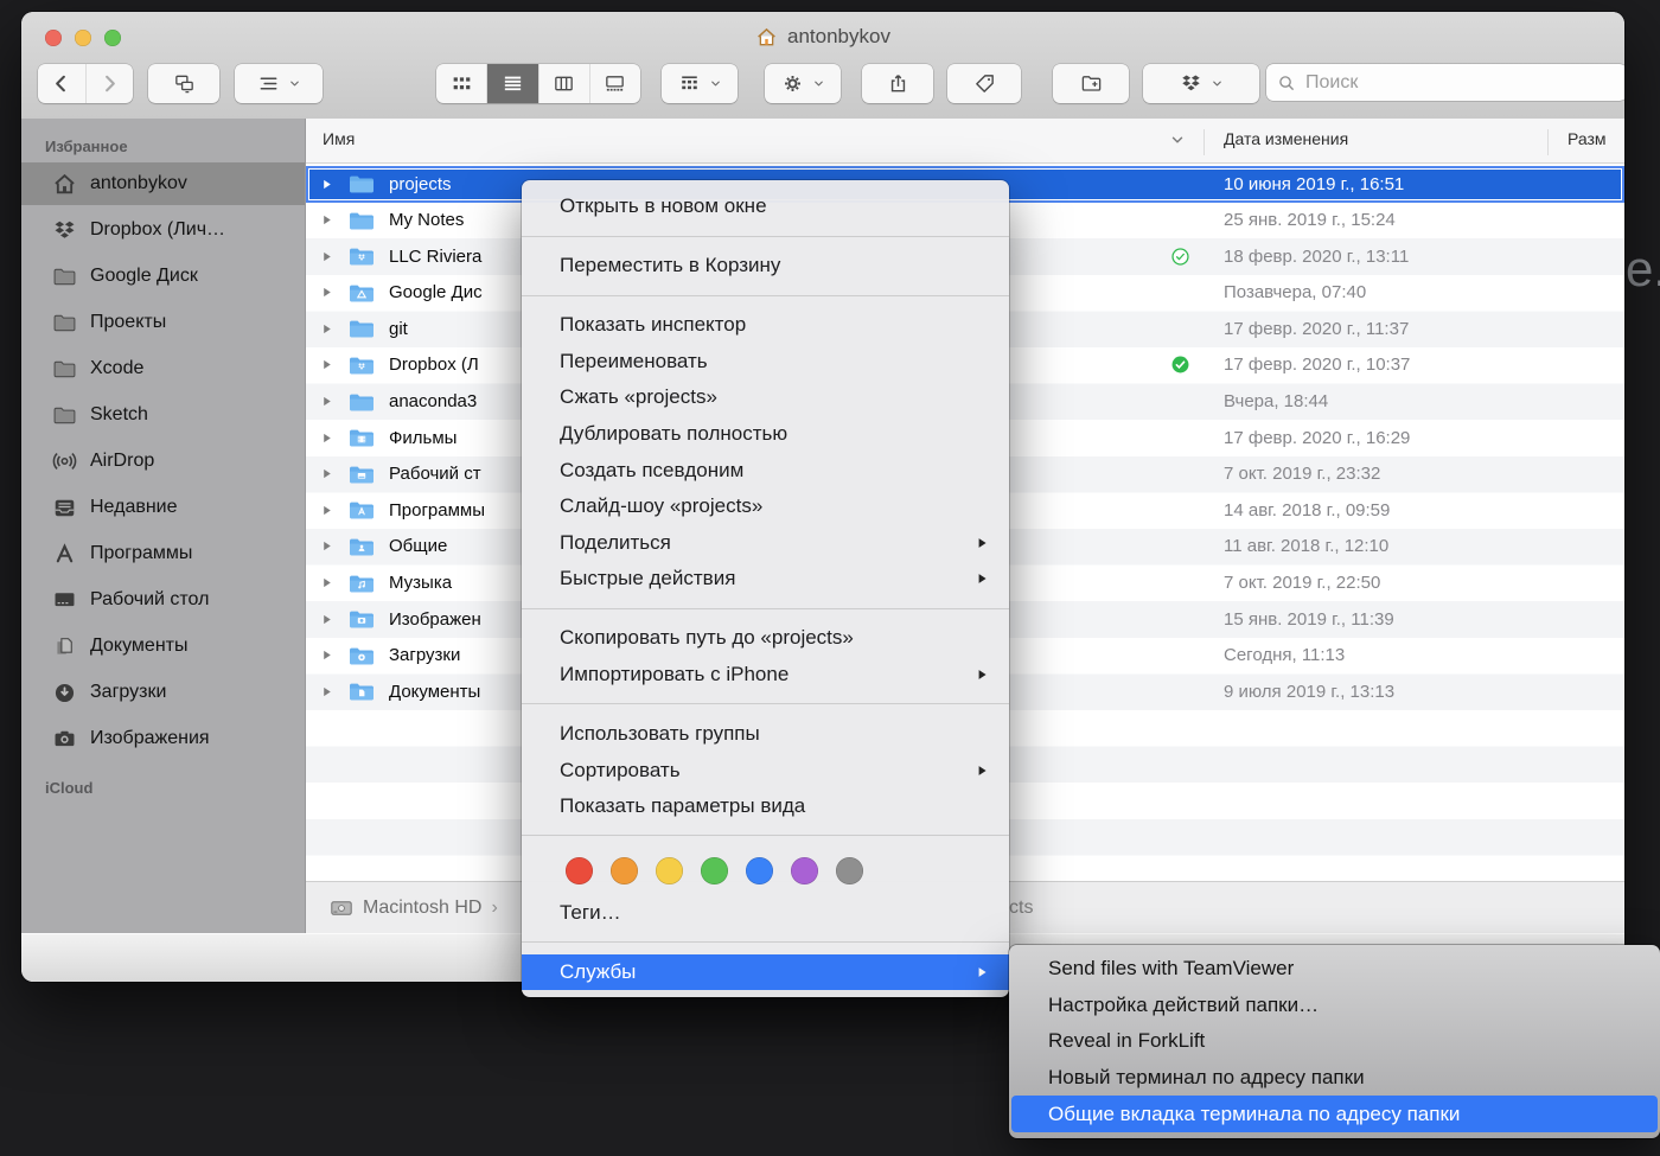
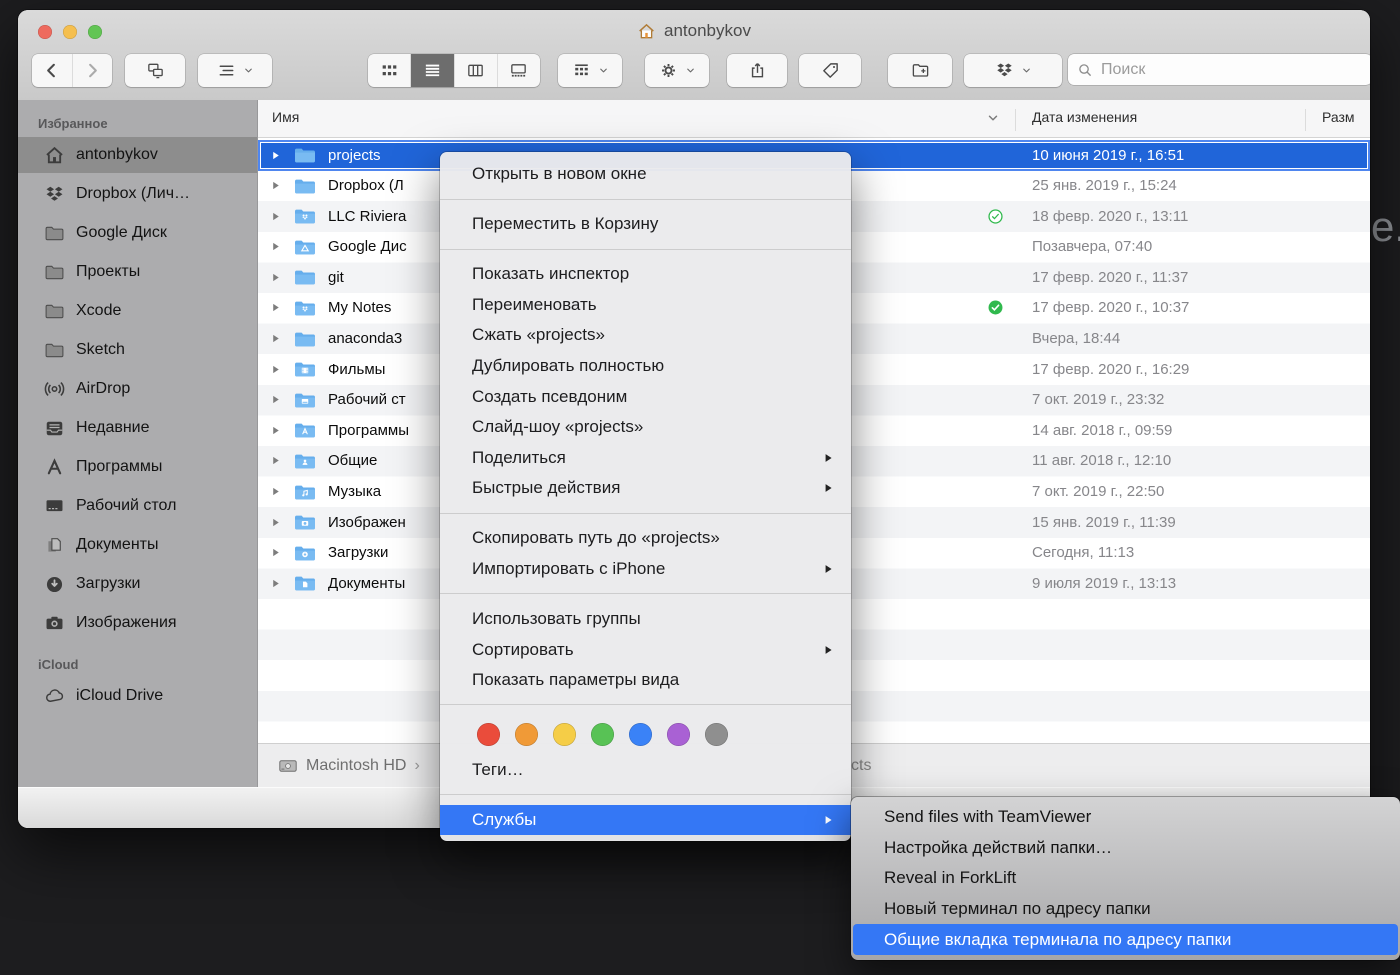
  antonbykov
  Поиск
  Избранное
  antonbykov
  Dropbox (Лич…
  Google Диск
  Проекты
  Xcode
  Sketch
  AirDrop
  Недавние
  Программы
  Рабочий стол
  Документы
  Загрузки
  Изображения
  iCloud
+ iCloud Drive
  Имя
  Дата изменения
  Разм
  projects
  10 июня 2019 г., 16:51
- My Notes
+ Dropbox (Л
  25 янв. 2019 г., 15:24
  LLC Riviera
  18 февр. 2020 г., 13:11
  Google Дис
  Позавчера, 07:40
  git
  17 февр. 2020 г., 11:37
- Dropbox (Л
+ My Notes
  17 февр. 2020 г., 10:37
  anaconda3
  Вчера, 18:44
  Фильмы
  17 февр. 2020 г., 16:29
  Рабочий ст
  7 окт. 2019 г., 23:32
  Программы
  14 авг. 2018 г., 09:59
  Общие
  11 авг. 2018 г., 12:10
  Музыка
  7 окт. 2019 г., 22:50
  Изображен
  15 янв. 2019 г., 11:39
  Загрузки
  Сегодня, 11:13
  Документы
  9 июля 2019 г., 13:13
  Macintosh HD
  ›
  cts
  Открыть в новом окне
  Переместить в Корзину
  Показать инспектор
  Переименовать
  Сжать «projects»
  Дублировать полностью
  Создать псевдоним
  Слайд-шоу «projects»
  Поделиться
  Быстрые действия
  Скопировать путь до «projects»
  Импортировать с iPhone
  Использовать группы
  Сортировать
  Показать параметры вида
  Теги…
  Службы
  Send files with TeamViewer
  Настройка действий папки…
  Reveal in ForkLift
  Новый терминал по адресу папки
  Общие вкладка терминала по адресу папки
